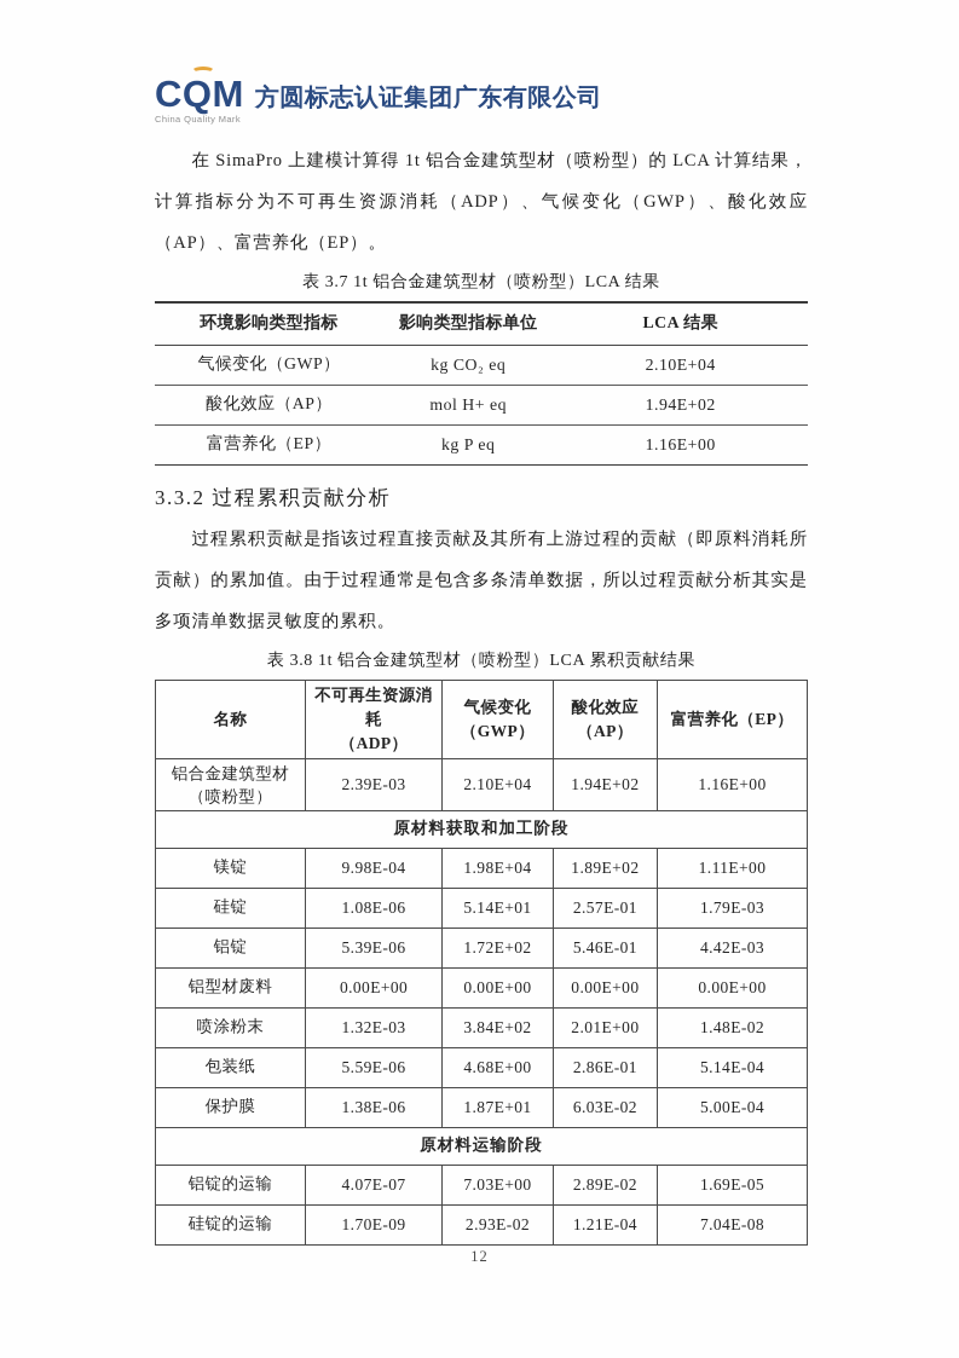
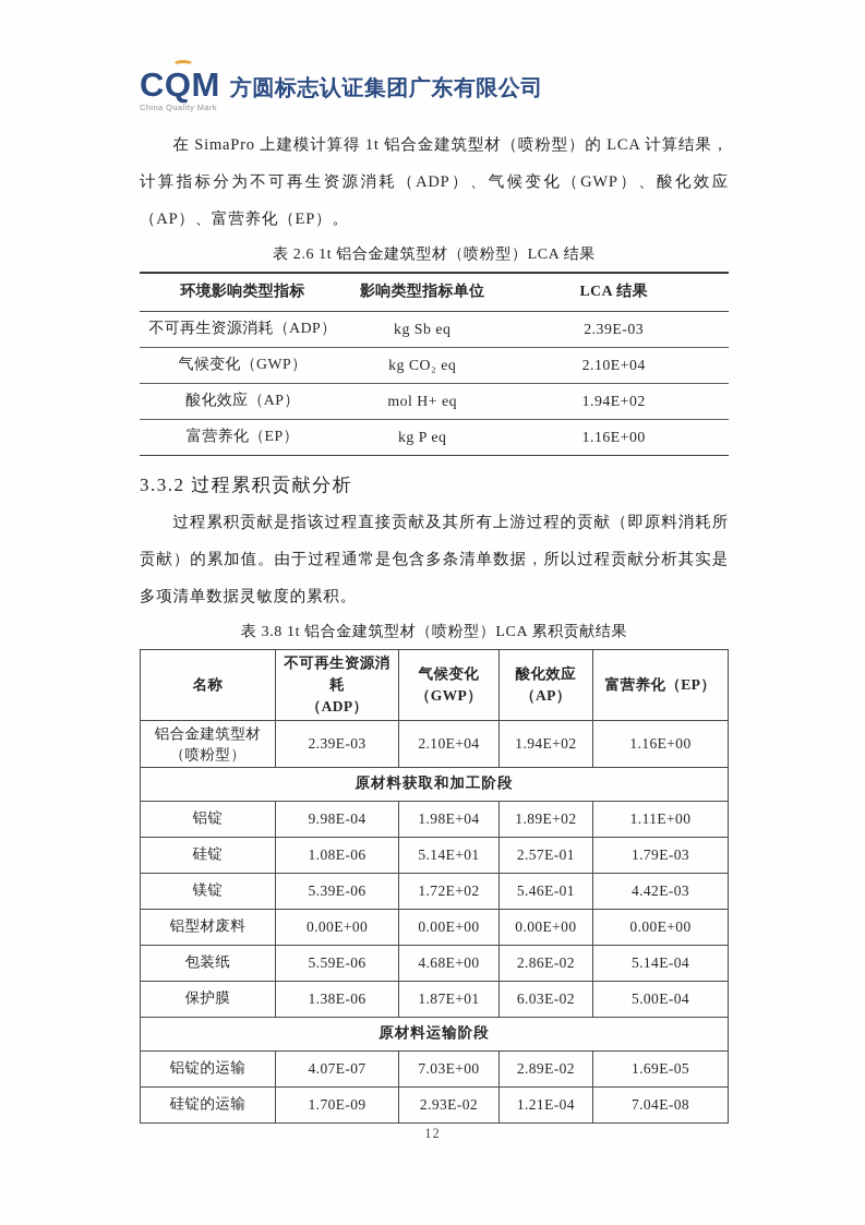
  CQM
  China Quality Mark
  方圆标志认证集团广东有限公司
  在 SimaPro 上建模计算得 1t 铝合金建筑型材（喷粉型）的 LCA 计算结果，计算指标分为不可再生资源消耗（ADP）、气候变化（GWP）、酸化效应（AP）、富营养化（EP）。
- 表 3.7 1t 铝合金建筑型材（喷粉型）LCA 结果
+ 表 2.6 1t 铝合金建筑型材（喷粉型）LCA 结果
  环境影响类型指标	影响类型指标单位	LCA 结果
+ 不可再生资源消耗（ADP）	kg Sb eq	2.39E-03
  气候变化（GWP）	kg CO₂ eq	2.10E+04
  酸化效应（AP）	mol H+ eq	1.94E+02
  富营养化（EP）	kg P eq	1.16E+00
  3.3.2 过程累积贡献分析
  过程累积贡献是指该过程直接贡献及其所有上游过程的贡献（即原料消耗所贡献）的累加值。由于过程通常是包含多条清单数据，所以过程贡献分析其实是多项清单数据灵敏度的累积。
  表 3.8 1t 铝合金建筑型材（喷粉型）LCA 累积贡献结果
  名称	不可再生资源消耗（ADP）	气候变化（GWP）	酸化效应（AP）	富营养化（EP）
  铝合金建筑型材（喷粉型）	2.39E-03	2.10E+04	1.94E+02	1.16E+00
  原材料获取和加工阶段
- 镁锭	9.98E-04	1.98E+04	1.89E+02	1.11E+00
+ 铝锭	9.98E-04	1.98E+04	1.89E+02	1.11E+00
  硅锭	1.08E-06	5.14E+01	2.57E-01	1.79E-03
- 铝锭	5.39E-06	1.72E+02	5.46E-01	4.42E-03
+ 镁锭	5.39E-06	1.72E+02	5.46E-01	4.42E-03
  铝型材废料	0.00E+00	0.00E+00	0.00E+00	0.00E+00
- 喷涂粉末	1.32E-03	3.84E+02	2.01E+00	1.48E-02
- 包装纸	5.59E-06	4.68E+00	2.86E-01	5.14E-04
+ 包装纸	5.59E-06	4.68E+00	2.86E-02	5.14E-04
  保护膜	1.38E-06	1.87E+01	6.03E-02	5.00E-04
  原材料运输阶段
  铝锭的运输	4.07E-07	7.03E+00	2.89E-02	1.69E-05
  硅锭的运输	1.70E-09	2.93E-02	1.21E-04	7.04E-08
  12
